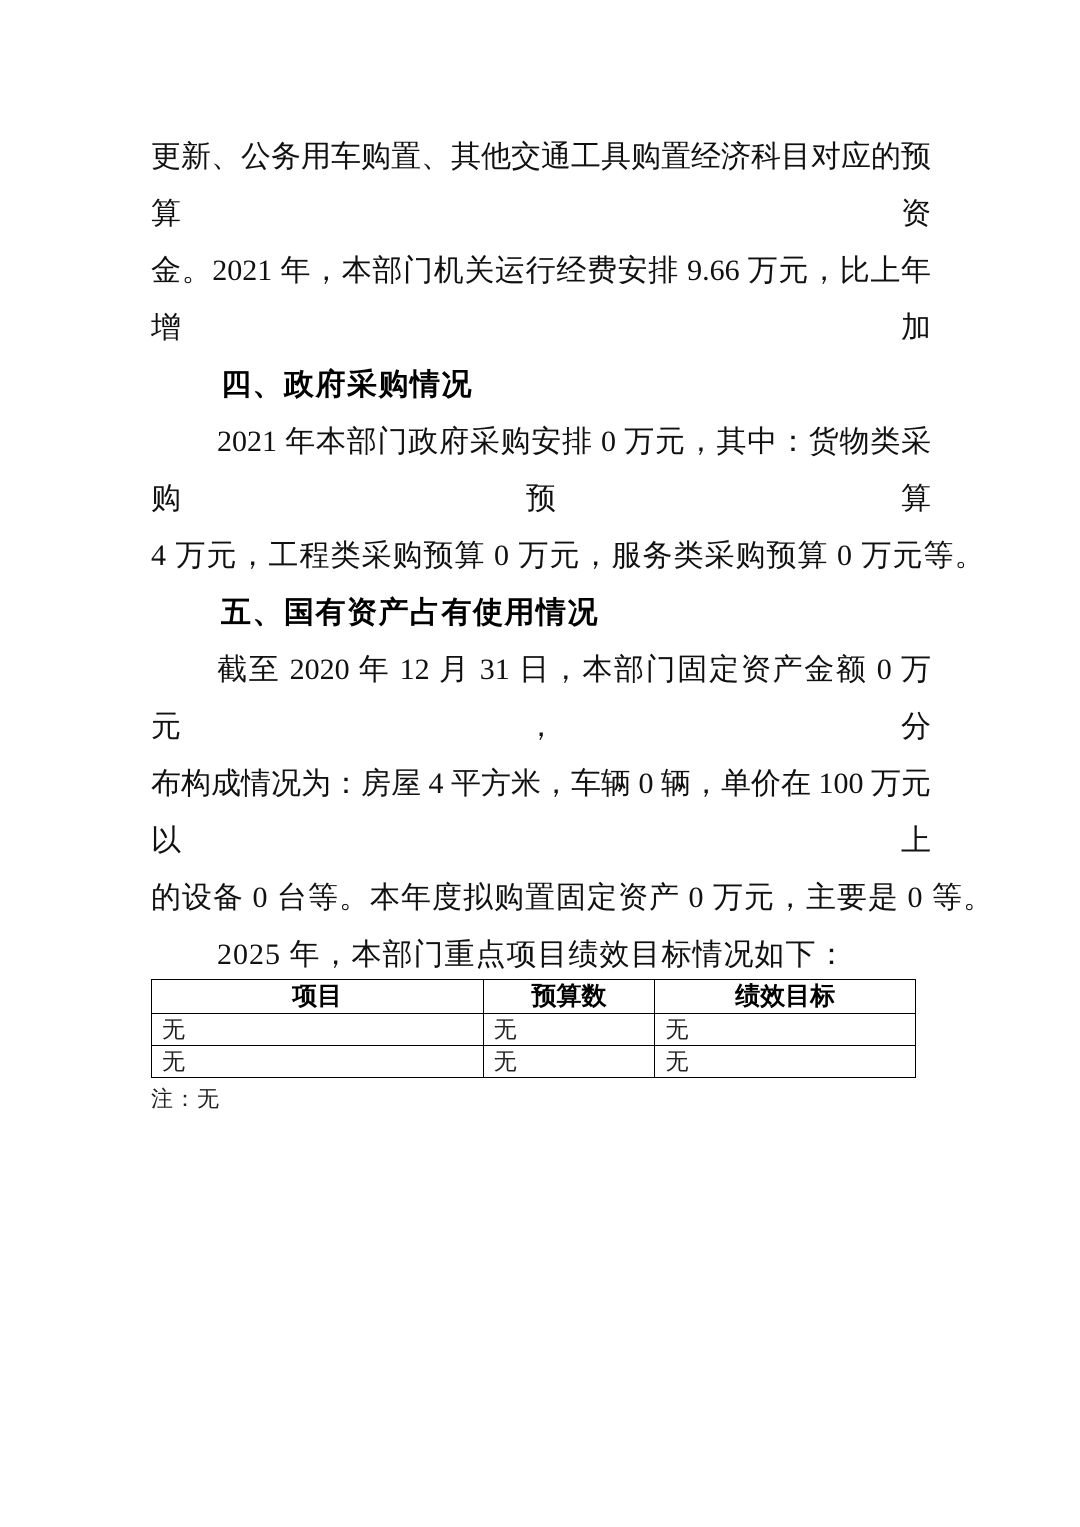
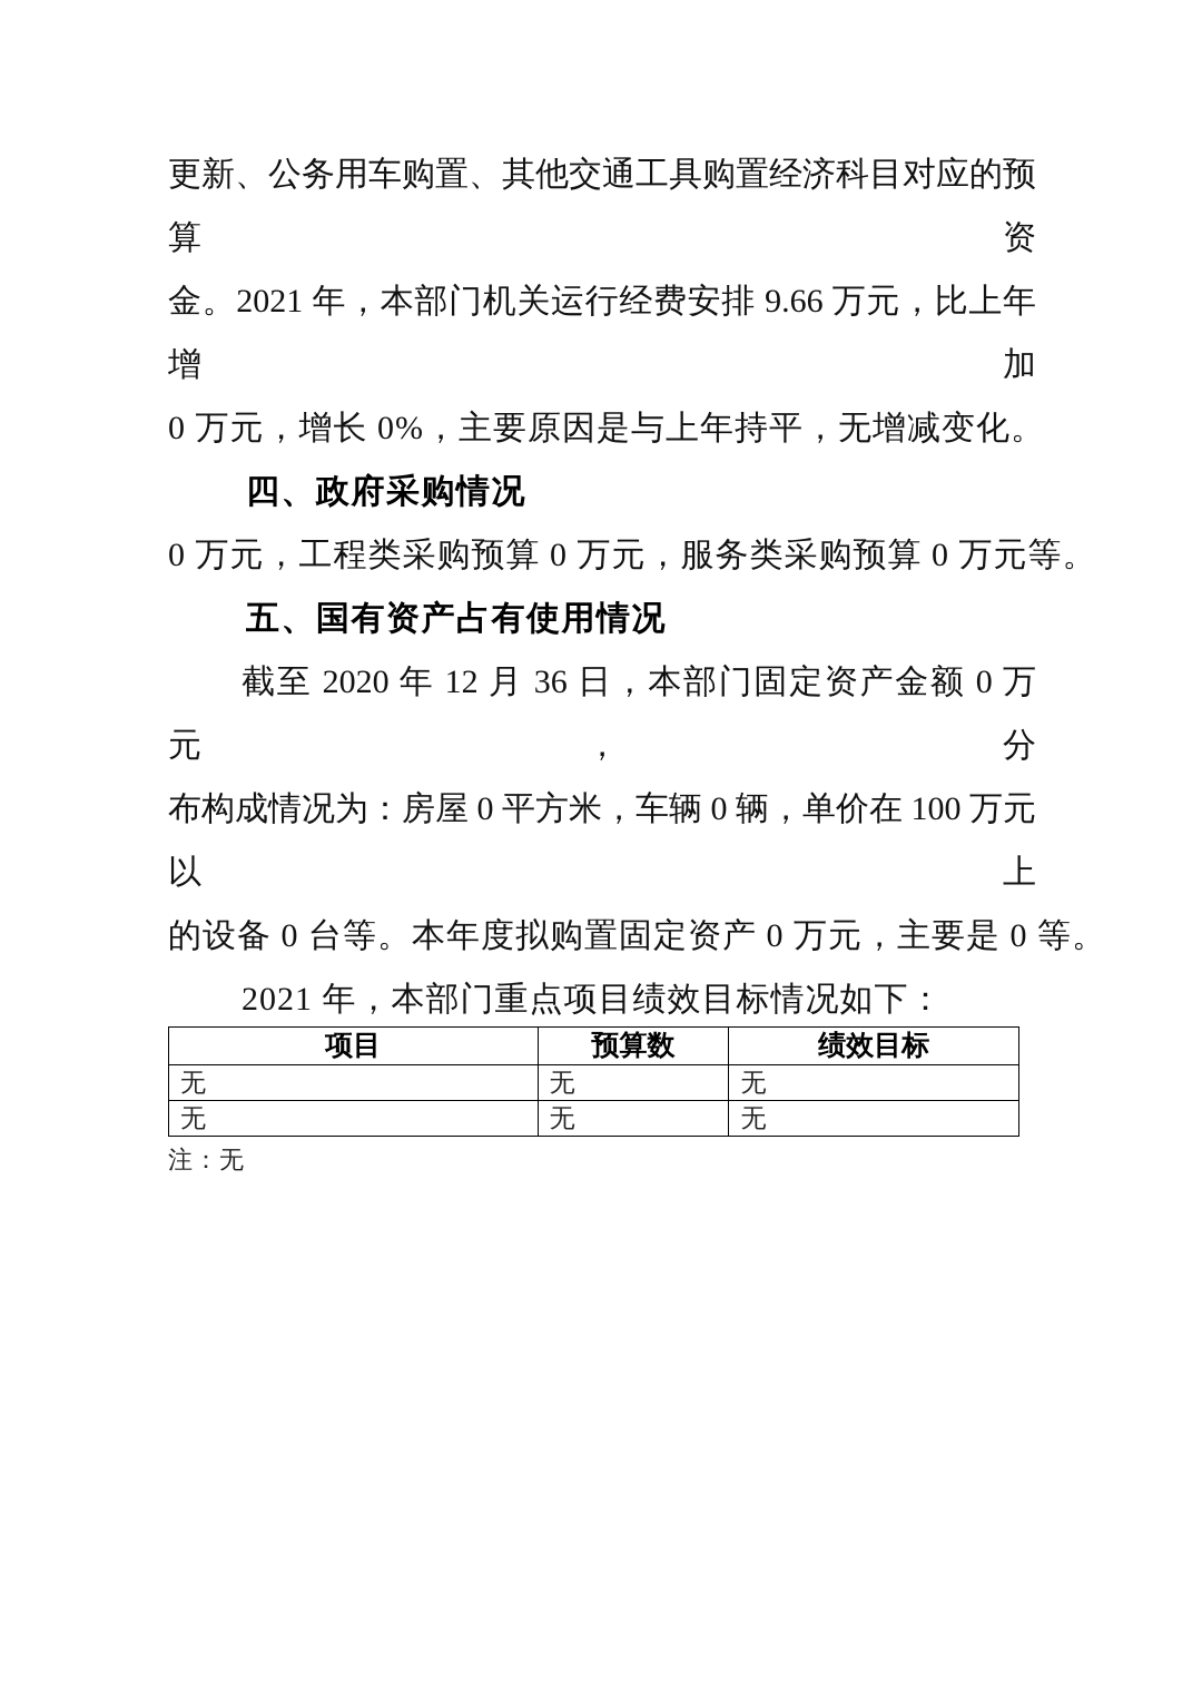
  更新、公务用车购置、其他交通工具购置经济科目对应的预算资
  金。2021 年，本部门机关运行经费安排 9.66 万元，比上年增加
+ 0 万元，增长 0%，主要原因是与上年持平，无增减变化。
  四、政府采购情况
- 2021 年本部门政府采购安排 0 万元，其中：货物类采购预算
- 4 万元，工程类采购预算 0 万元，服务类采购预算 0 万元等。
+ 0 万元，工程类采购预算 0 万元，服务类采购预算 0 万元等。
  五、国有资产占有使用情况
- 截至 2020 年 12 月 31 日，本部门固定资产金额 0 万元，分
+ 截至 2020 年 12 月 36 日，本部门固定资产金额 0 万元，分
- 布构成情况为：房屋 4 平方米，车辆 0 辆，单价在 100 万元以上
+ 布构成情况为：房屋 0 平方米，车辆 0 辆，单价在 100 万元以上
  的设备 0 台等。本年度拟购置固定资产 0 万元，主要是 0 等。
- 2025 年，本部门重点项目绩效目标情况如下：
+ 2021 年，本部门重点项目绩效目标情况如下：
  项目	预算数	绩效目标
  无	无	无
  无	无	无
  注：无
